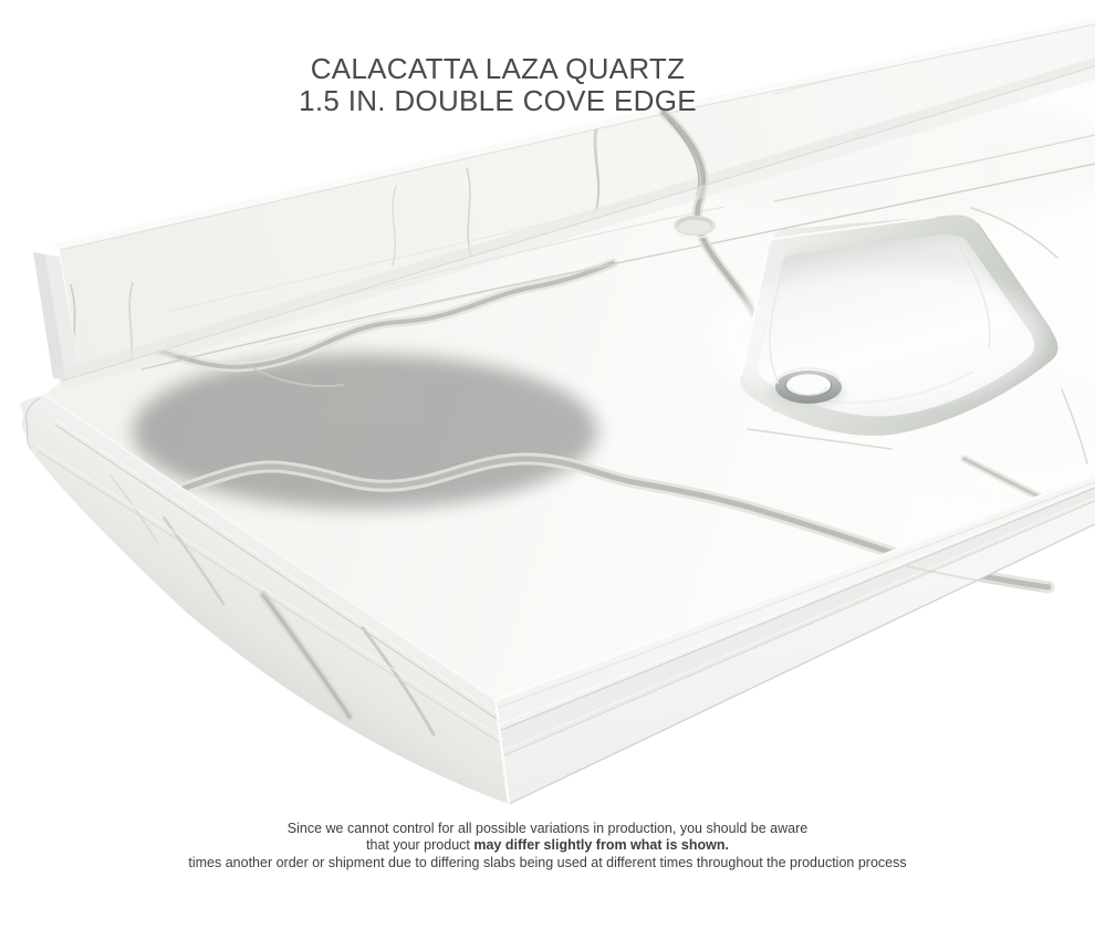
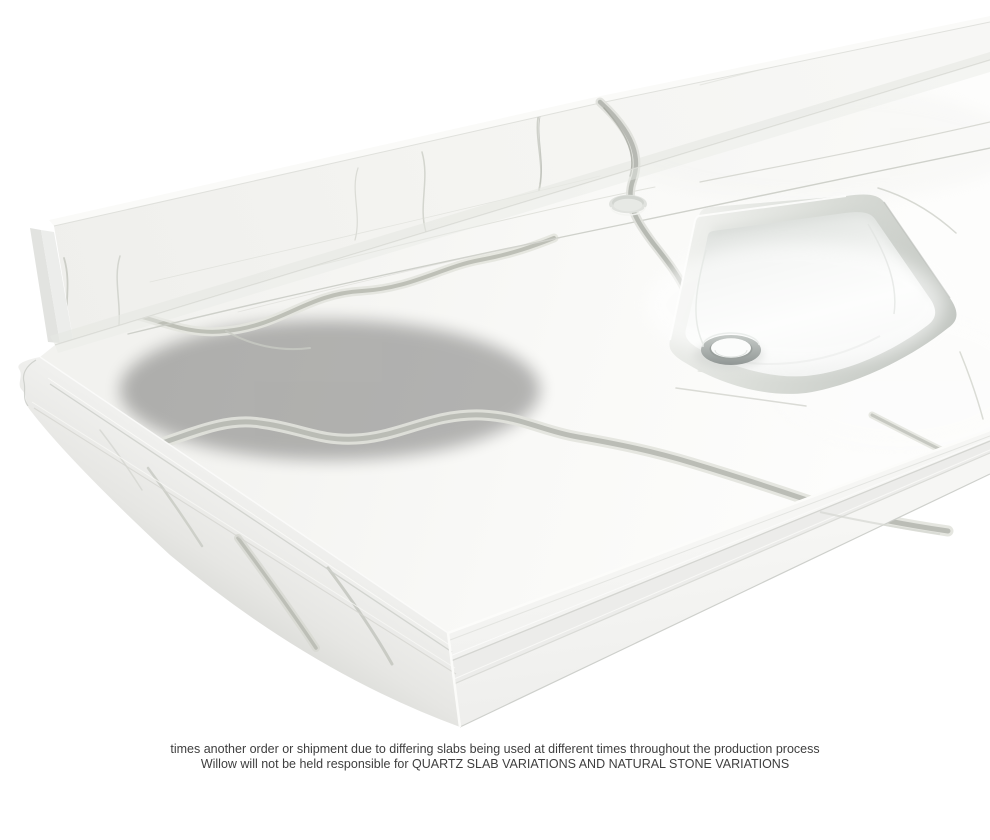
- CALACATTA LAZA QUARTZ
- 1.5 IN. DOUBLE COVE EDGE
- Since we cannot control for all possible variations in production, you should be aware
- that your product may differ slightly from what is shown.
  times another order or shipment due to differing slabs being used at different times throughout the production process
+ Willow will not be held responsible for QUARTZ SLAB VARIATIONS AND NATURAL STONE VARIATIONS
